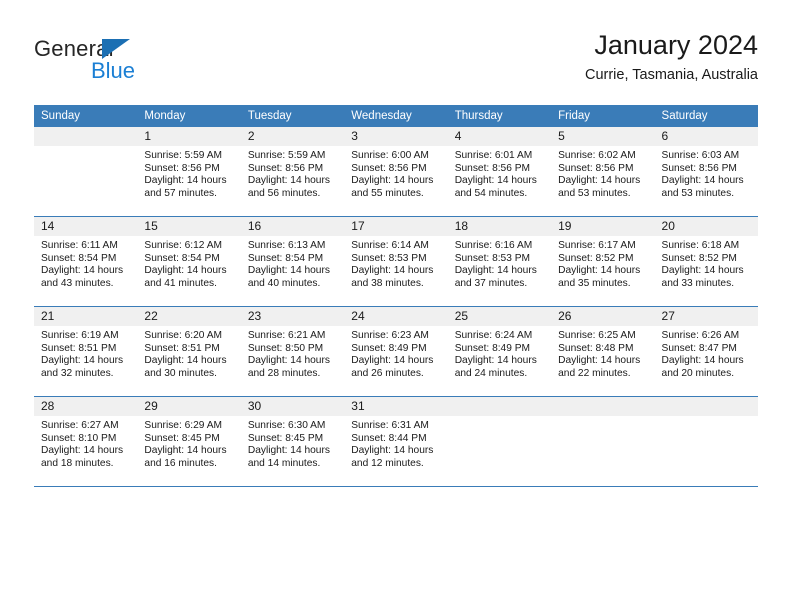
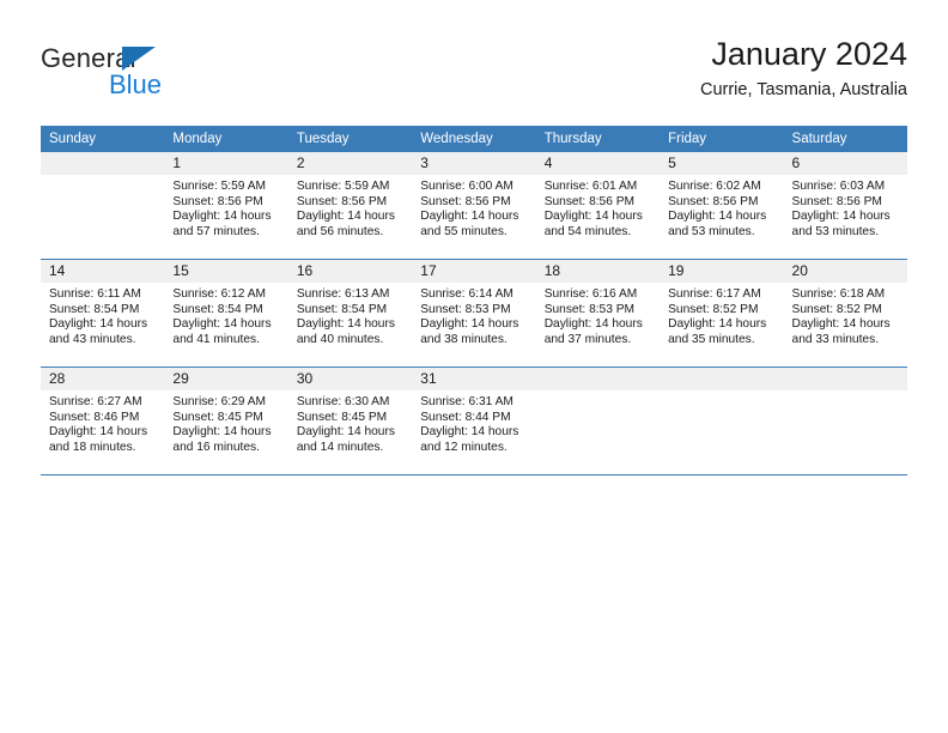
  General
  Blue
  January 2024
  Currie, Tasmania, Australia
  Sunday	Monday	Tuesday	Wednesday	Thursday	Friday	Saturday
  	1Sunrise: 5:59 AMSunset: 8:56 PMDaylight: 14 hoursand 57 minutes.	2Sunrise: 5:59 AMSunset: 8:56 PMDaylight: 14 hoursand 56 minutes.	3Sunrise: 6:00 AMSunset: 8:56 PMDaylight: 14 hoursand 55 minutes.	4Sunrise: 6:01 AMSunset: 8:56 PMDaylight: 14 hoursand 54 minutes.	5Sunrise: 6:02 AMSunset: 8:56 PMDaylight: 14 hoursand 53 minutes.	6Sunrise: 6:03 AMSunset: 8:56 PMDaylight: 14 hoursand 53 minutes.
  14Sunrise: 6:11 AMSunset: 8:54 PMDaylight: 14 hoursand 43 minutes.	15Sunrise: 6:12 AMSunset: 8:54 PMDaylight: 14 hoursand 41 minutes.	16Sunrise: 6:13 AMSunset: 8:54 PMDaylight: 14 hoursand 40 minutes.	17Sunrise: 6:14 AMSunset: 8:53 PMDaylight: 14 hoursand 38 minutes.	18Sunrise: 6:16 AMSunset: 8:53 PMDaylight: 14 hoursand 37 minutes.	19Sunrise: 6:17 AMSunset: 8:52 PMDaylight: 14 hoursand 35 minutes.	20Sunrise: 6:18 AMSunset: 8:52 PMDaylight: 14 hoursand 33 minutes.
- 21Sunrise: 6:19 AMSunset: 8:51 PMDaylight: 14 hoursand 32 minutes.	22Sunrise: 6:20 AMSunset: 8:51 PMDaylight: 14 hoursand 30 minutes.	23Sunrise: 6:21 AMSunset: 8:50 PMDaylight: 14 hoursand 28 minutes.	24Sunrise: 6:23 AMSunset: 8:49 PMDaylight: 14 hoursand 26 minutes.	25Sunrise: 6:24 AMSunset: 8:49 PMDaylight: 14 hoursand 24 minutes.	26Sunrise: 6:25 AMSunset: 8:48 PMDaylight: 14 hoursand 22 minutes.	27Sunrise: 6:26 AMSunset: 8:47 PMDaylight: 14 hoursand 20 minutes.
- 28Sunrise: 6:27 AMSunset: 8:10 PMDaylight: 14 hoursand 18 minutes.	29Sunrise: 6:29 AMSunset: 8:45 PMDaylight: 14 hoursand 16 minutes.	30Sunrise: 6:30 AMSunset: 8:45 PMDaylight: 14 hoursand 14 minutes.	31Sunrise: 6:31 AMSunset: 8:44 PMDaylight: 14 hoursand 12 minutes.
+ 28Sunrise: 6:27 AMSunset: 8:46 PMDaylight: 14 hoursand 18 minutes.	29Sunrise: 6:29 AMSunset: 8:45 PMDaylight: 14 hoursand 16 minutes.	30Sunrise: 6:30 AMSunset: 8:45 PMDaylight: 14 hoursand 14 minutes.	31Sunrise: 6:31 AMSunset: 8:44 PMDaylight: 14 hoursand 12 minutes.
